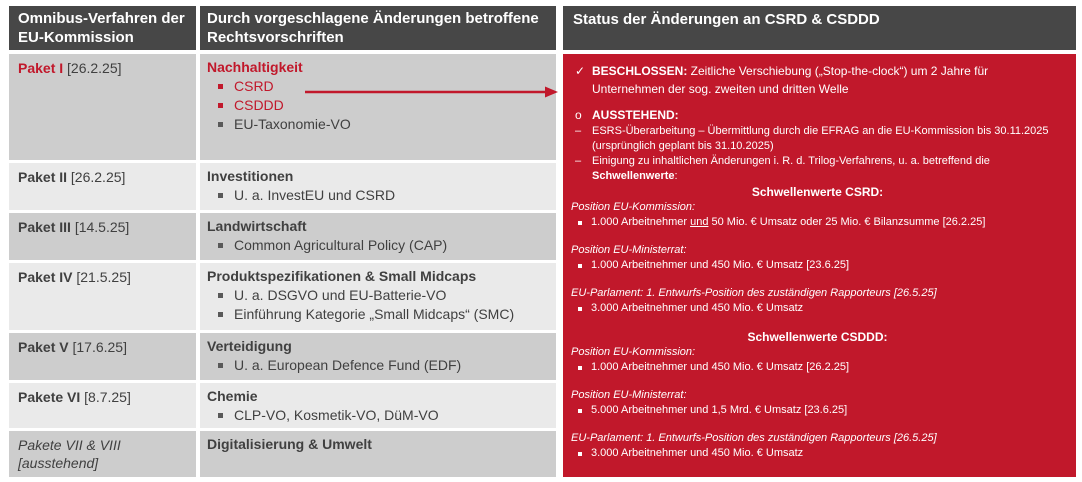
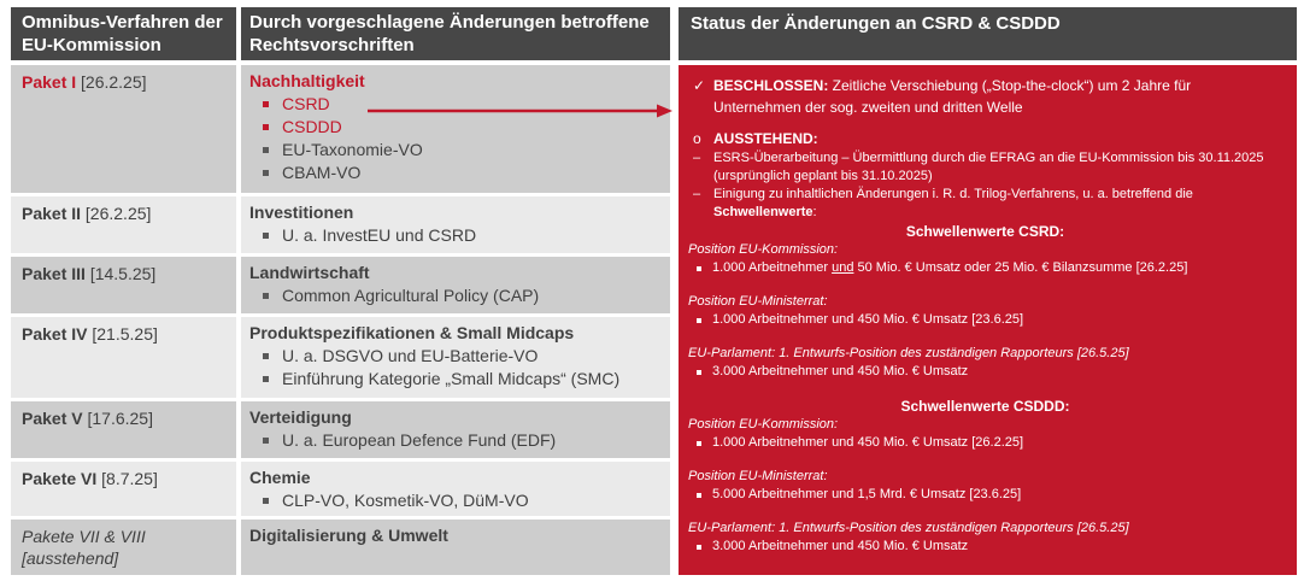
  Omnibus-Verfahren der EU-Kommission
  Durch vorgeschlagene Änderungen betroffene Rechtsvorschriften
  Status der Änderungen an CSRD & CSDDD
  Paket I [26.2.25]
  Nachhaltigkeit
  CSRD
  CSDDD
  EU-Taxonomie-VO
+ CBAM-VO
  Paket II [26.2.25]
  Investitionen
  U. a. InvestEU und CSRD
  Paket III [14.5.25]
  Landwirtschaft
  Common Agricultural Policy (CAP)
  Paket IV [21.5.25]
  Produktspezifikationen & Small Midcaps
  U. a. DSGVO und EU-Batterie-VO
  Einführung Kategorie „Small Midcaps“ (SMC)
  Paket V [17.6.25]
  Verteidigung
  U. a. European Defence Fund (EDF)
  Pakete VI [8.7.25]
  Chemie
  CLP-VO, Kosmetik-VO, DüM-VO
  Pakete VII & VIII
  [ausstehend]
  Digitalisierung & Umwelt
  ✓
  BESCHLOSSEN: Zeitliche Verschiebung („Stop-the-clock“) um 2 Jahre für Unternehmen der sog. zweiten und dritten Welle
  o
  AUSSTEHEND:
  –
  ESRS-Überarbeitung – Übermittlung durch die EFRAG an die EU-Kommission bis 30.11.2025 (ursprünglich geplant bis 31.10.2025)
  –
  Einigung zu inhaltlichen Änderungen i. R. d. Trilog-Verfahrens, u. a. betreffend die Schwellenwerte:
  Schwellenwerte CSRD:
  Position EU-Kommission:
  1.000 Arbeitnehmer und 50 Mio. € Umsatz oder 25 Mio. € Bilanzsumme [26.2.25]
  Position EU-Ministerrat:
  1.000 Arbeitnehmer und 450 Mio. € Umsatz [23.6.25]
  EU-Parlament: 1. Entwurfs-Position des zuständigen Rapporteurs [26.5.25]
  3.000 Arbeitnehmer und 450 Mio. € Umsatz
  Schwellenwerte CSDDD:
  Position EU-Kommission:
  1.000 Arbeitnehmer und 450 Mio. € Umsatz [26.2.25]
  Position EU-Ministerrat:
  5.000 Arbeitnehmer und 1,5 Mrd. € Umsatz [23.6.25]
  EU-Parlament: 1. Entwurfs-Position des zuständigen Rapporteurs [26.5.25]
  3.000 Arbeitnehmer und 450 Mio. € Umsatz
